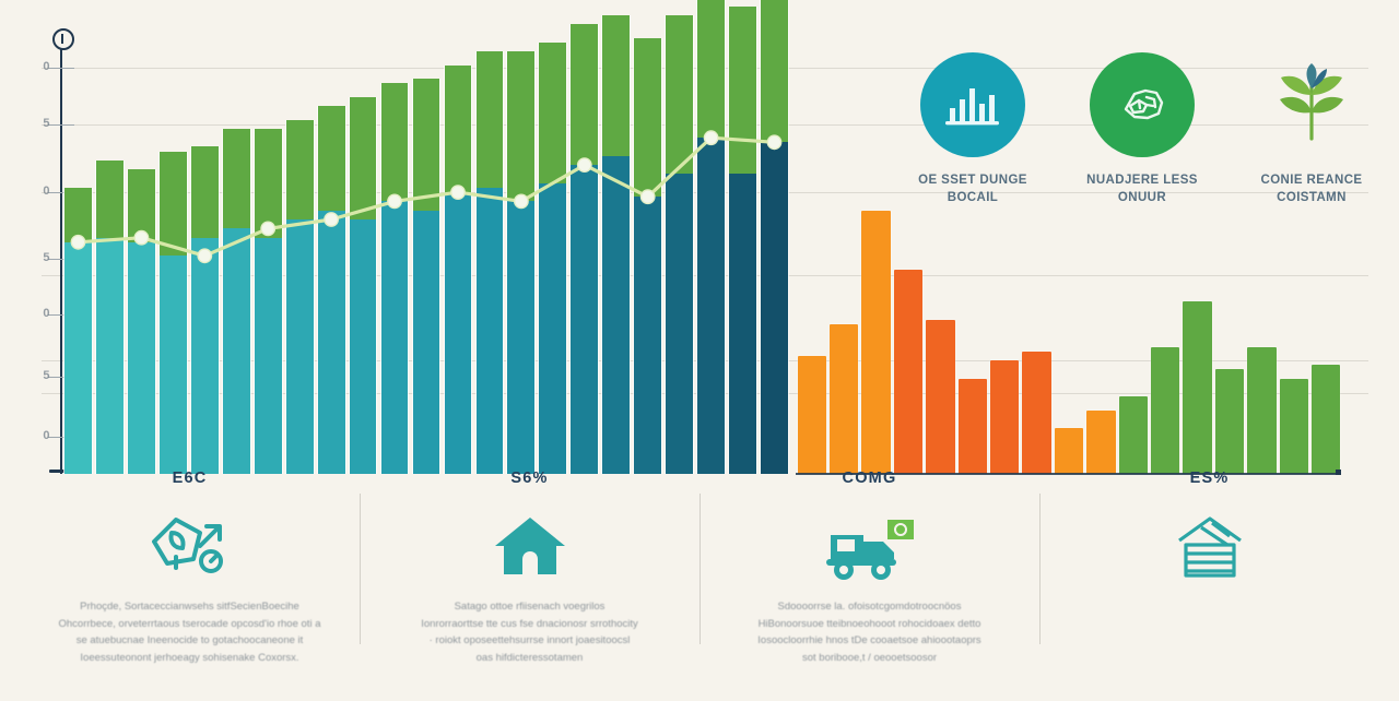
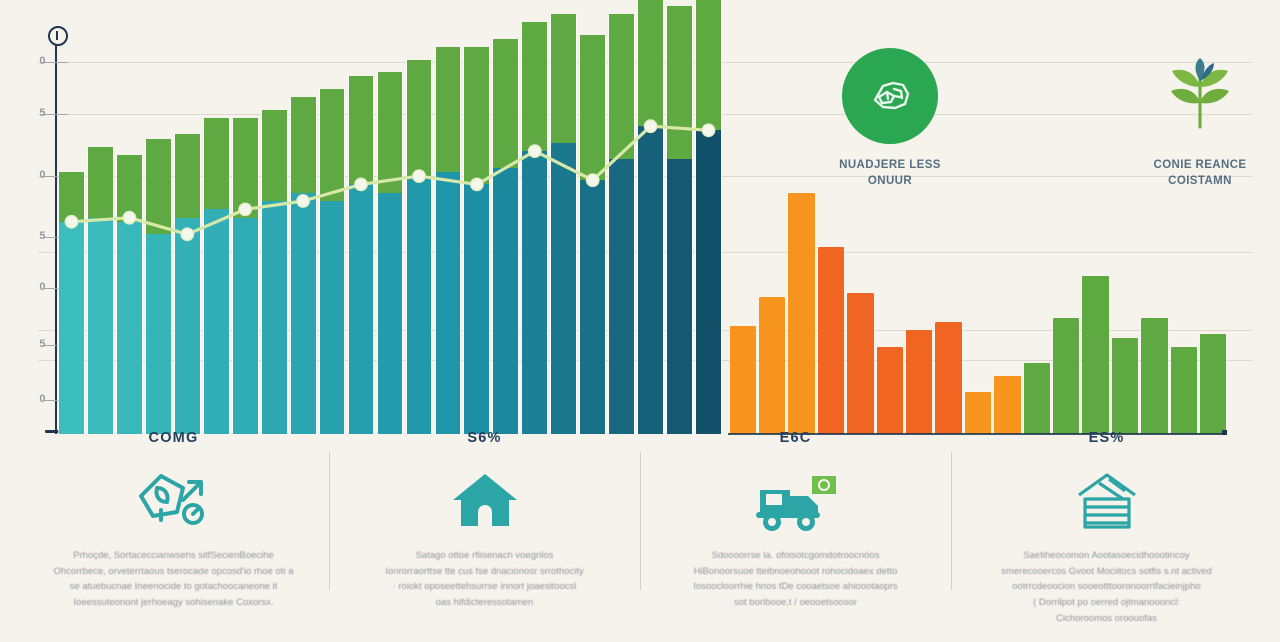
  0
  5
  0
  5
  0
  5
  0
- OE SSET DUNGE
- BOCAIL
  NUADJERE LESS
  ONUUR
  CONIE REANCE
  COISTAMN
- E6C
+ COMG
  Prhoçde, Sortaceccianwsehs sitfSecienBoecihe
  Ohcorrbece, orveterrtaous tserocade opcosd'io rhoe oti a
  se atuebucnae Ineenocide to gotachoocaneone it
  Ioeessuteonont jerhoeagy sohisenake Coxorsx.
  S6%
  Satago ottoe rfiisenach voegrilos
  Ionrorraorttse tte cus fse dnacionosr srrothocity
  · roiokt oposeettehsurrse innort joaesitoocsl
  oas hifdicteressotamen
- COMG
+ E6C
  Sdoooorrse la. ofoisotcgomdotroocnöos
  HiBonoorsuoe tteibnoeohooot rohocidoaex detto
  Iosoocloorrhie hnos tDe cooaetsoe ahioootaoprs
  sot boribooe,t / oeooetsoosor
  ES%
+ Saetiheocomon Aootasoecidhoootincoy
+ smerecooercos Gvoot Mociitocs sotfis s.nt actived
+ ootrrcdeoocion sooeotttooronoorrtfacieinjpho
+ ( Dorrilpot po oerred ojtmanoooncl:
+ Cichoroomos oroouofas
